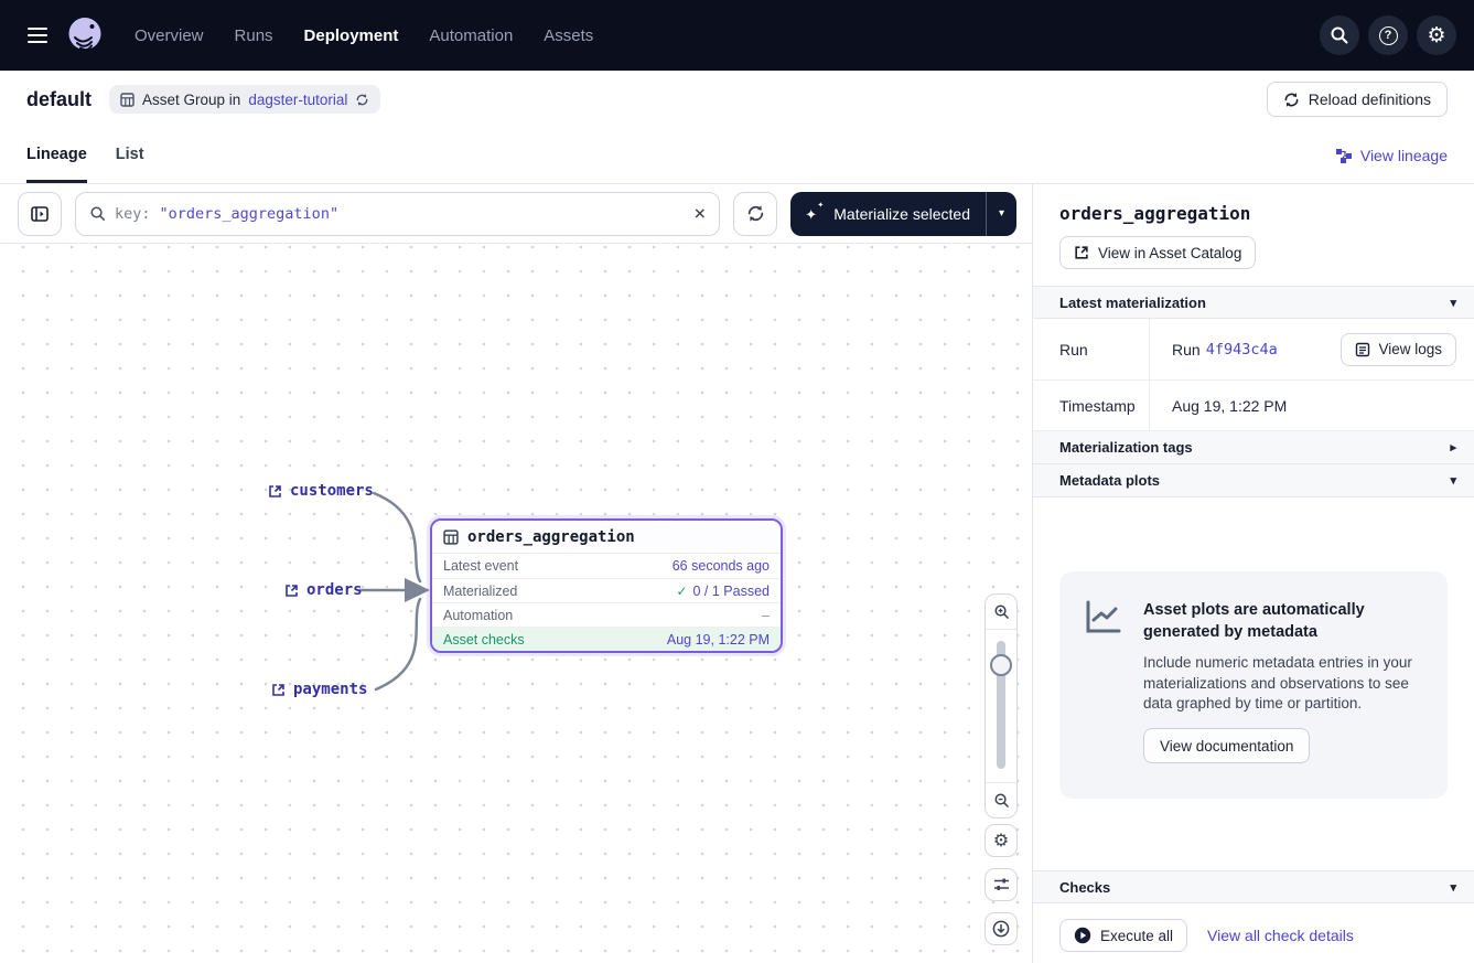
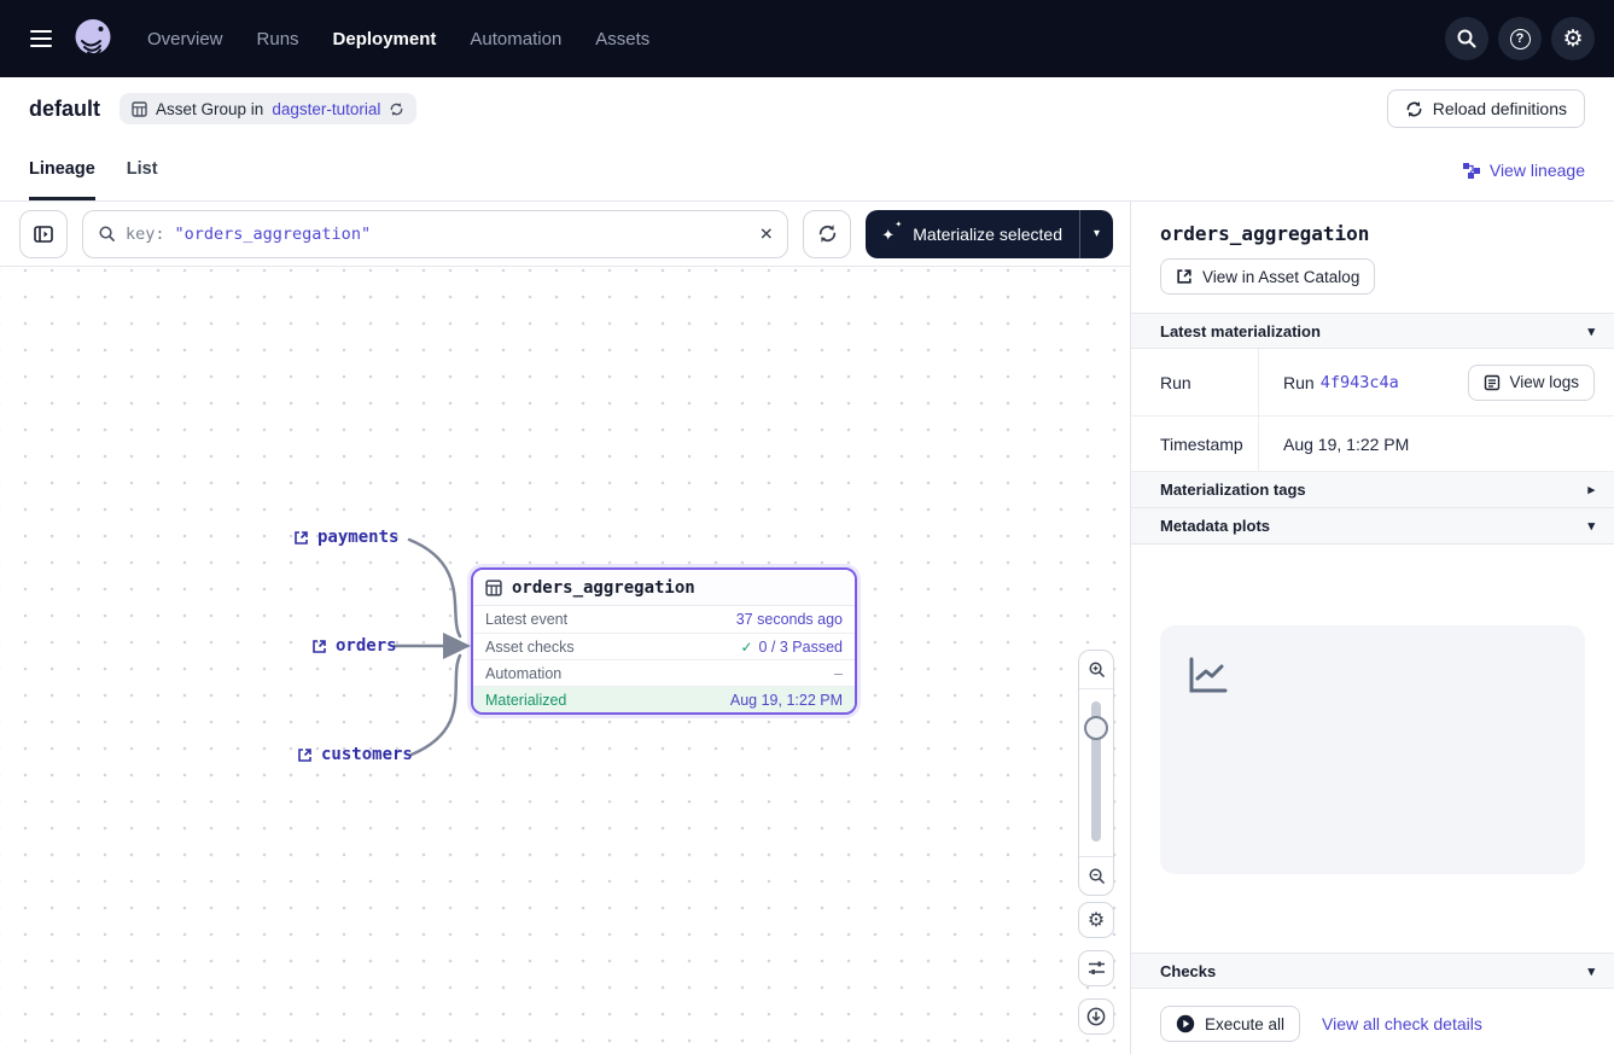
  Overview
  Runs
  Deployment
  Automation
  Assets
  ?
  ⚙
  default
  Asset Group in
  dagster-tutorial
  Reload definitions
  Lineage
  List
  View lineage
  key:
  "orders_aggregation"
  ×
  ✦
  Materialize selected
  ▾
- customers
+ payments
  orders
- payments
+ customers
  orders_aggregation
  Latest event
- 66 seconds ago
+ 37 seconds ago
- Materialized
+ Asset checks
  ✓
- 0 / 1 Passed
+ 0 / 3 Passed
  Automation
  –
- Asset checks
+ Materialized
  Aug 19, 1:22 PM
  ⚙
  orders_aggregation
  View in Asset Catalog
  Latest materialization
  ▾
  Run
  Run
  4f943c4a
  View logs
  Timestamp
  Aug 19, 1:22 PM
  Materialization tags
  ▸
  Metadata plots
  ▾
- Asset plots are automatically generated by metadata
- Include numeric metadata entries in your materializations and observations to see data graphed by time or partition.
- View documentation
  Checks
  ▾
  Execute all
  View all check details
